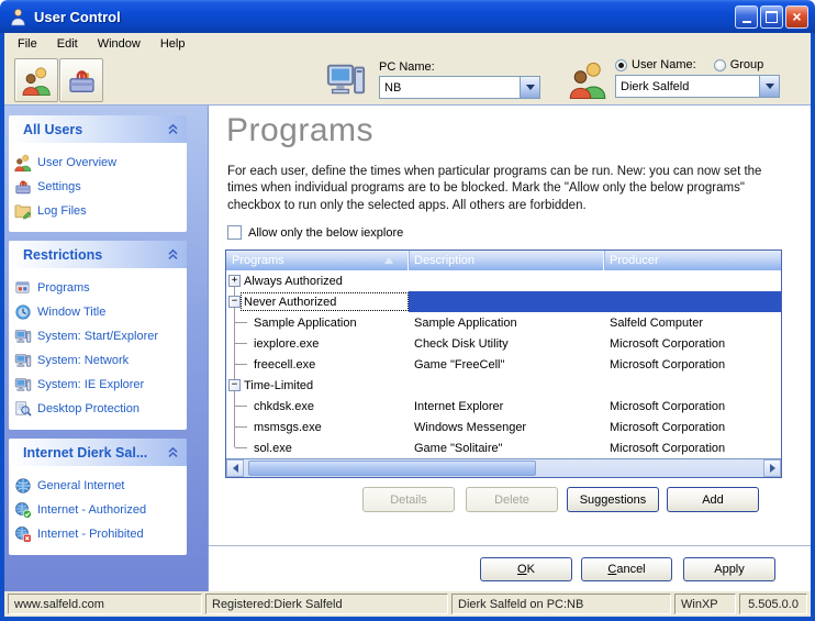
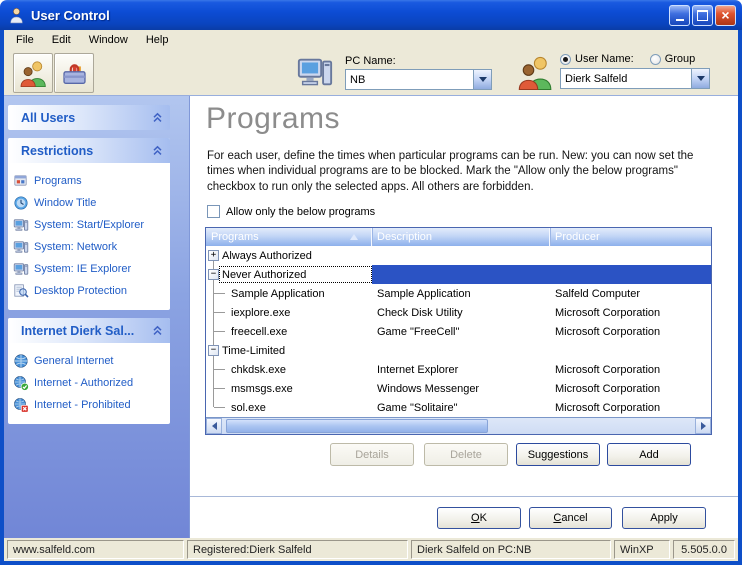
  User Control
  ×
  File
  Edit
  Window
  Help
  PC Name:
  NB
  User Name:
  Group
  Dierk Salfeld
  All Users
- User Overview
- Settings
- Log Files
  Restrictions
  Programs
  Window Title
  System: Start/Explorer
  System: Network
  System: IE Explorer
  Desktop Protection
  Internet Dierk Sal...
  General Internet
  Internet - Authorized
  Internet - Prohibited
  Programs
  For each user, define the times when particular programs can be run. New: you can now set the times when individual programs are to be blocked. Mark the "Allow only the below programs" checkbox to run only the selected apps. All others are forbidden.
- Allow only the below iexplore
+ Allow only the below programs
  Programs
  Description
  Producer
  +
  Always Authorized
  −
  Never Authorized
  Sample Application
  Sample Application
  Salfeld Computer
  iexplore.exe
  Check Disk Utility
  Microsoft Corporation
  freecell.exe
  Game "FreeCell"
  Microsoft Corporation
  −
  Time-Limited
  chkdsk.exe
  Internet Explorer
  Microsoft Corporation
  msmsgs.exe
  Windows Messenger
  Microsoft Corporation
  sol.exe
  Game "Solitaire"
  Microsoft Corporation
  Details
  Delete
  Suggestions
  Add
  OK
  Cancel
  Apply
  www.salfeld.com
  Registered:Dierk Salfeld
  Dierk Salfeld on PC:NB
  WinXP
  5.505.0.0
